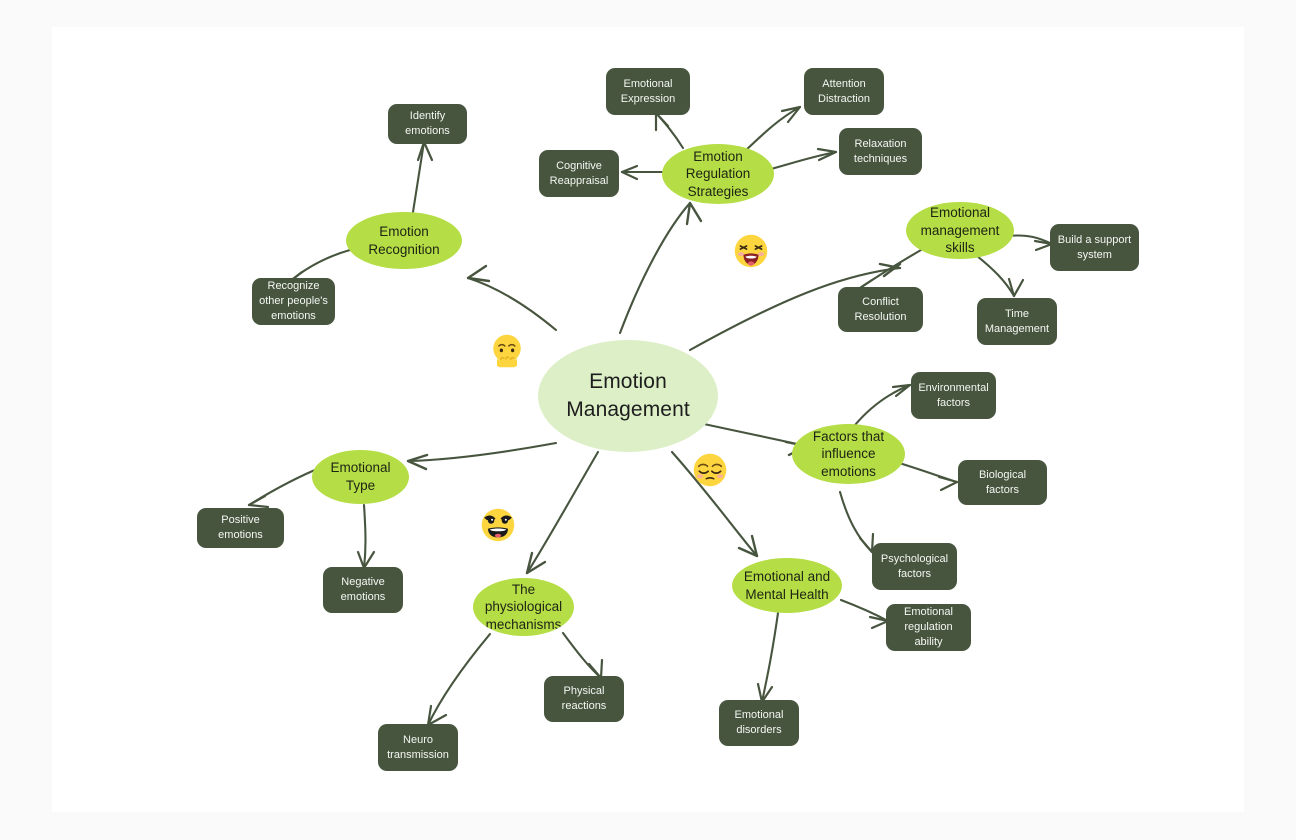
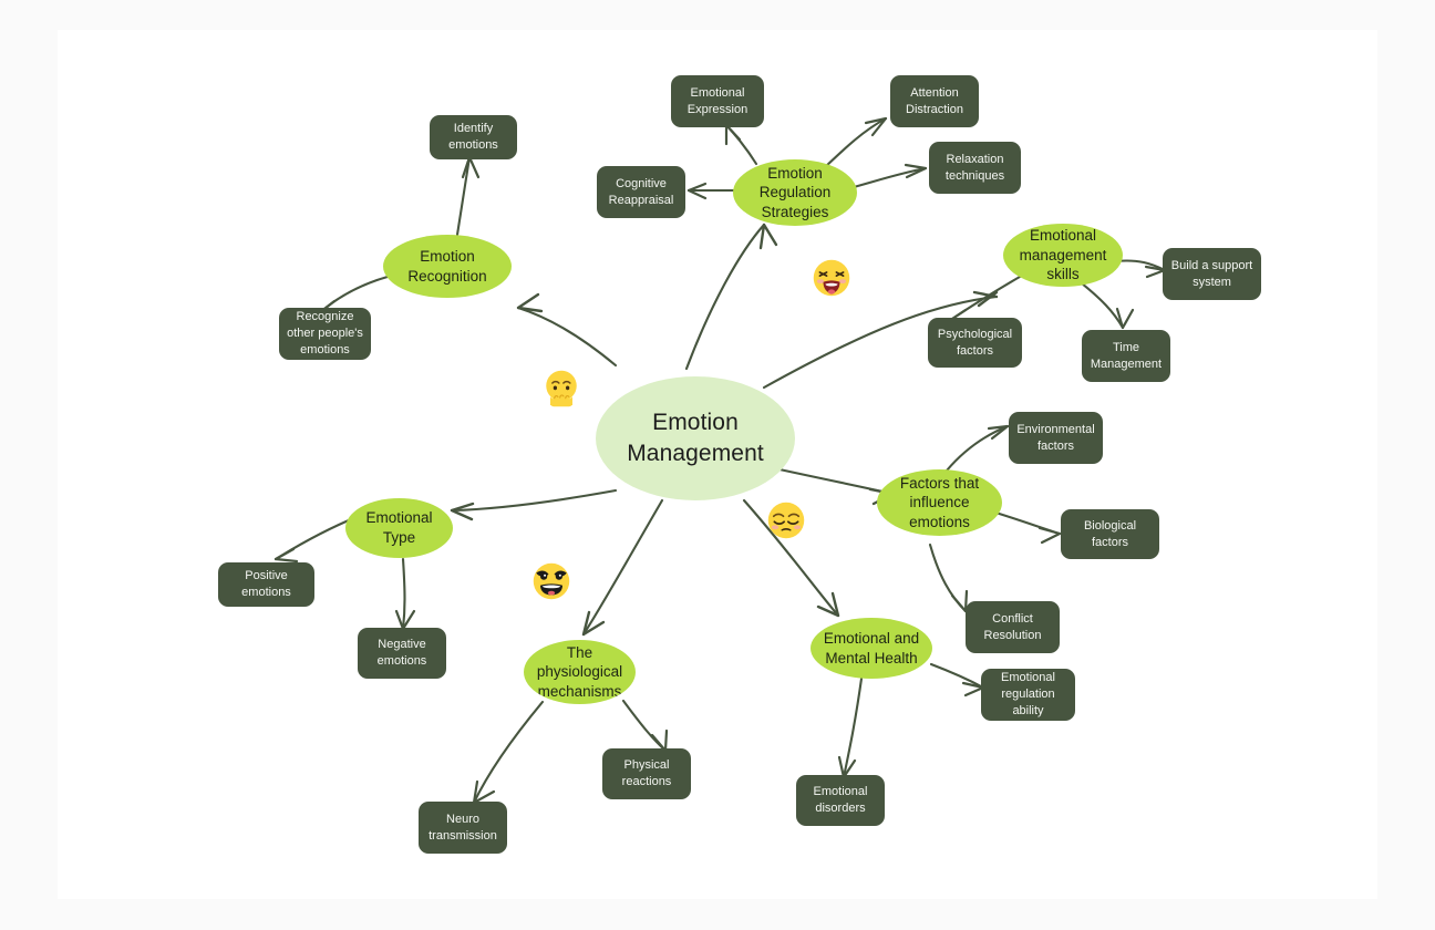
  Emotion
  Management
  Emotion Recognition
  Emotion Regulation Strategies
  Emotional management skills
  Factors that influence emotions
  Emotional and Mental Health
  The physiological mechanisms
  Emotional Type
  Identify emotions
  Recognize other people's emotions
  Emotional Expression
  Cognitive Reappraisal
  Attention Distraction
  Relaxation techniques
  Build a support system
- Conflict Resolution
+ Psychological factors
  Time Management
  Environmental factors
  Biological factors
- Psychological factors
+ Conflict Resolution
  Emotional regulation ability
  Emotional disorders
  Physical reactions
  Neuro transmission
  Positive emotions
  Negative emotions
